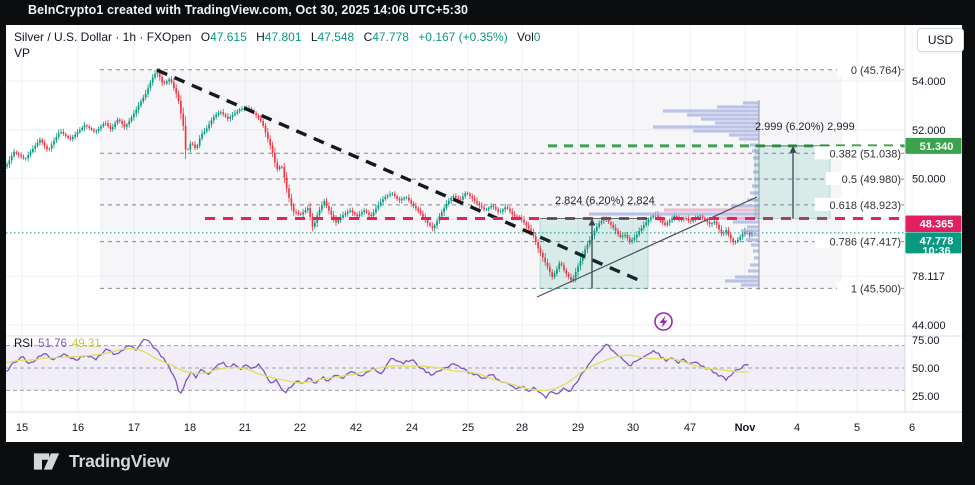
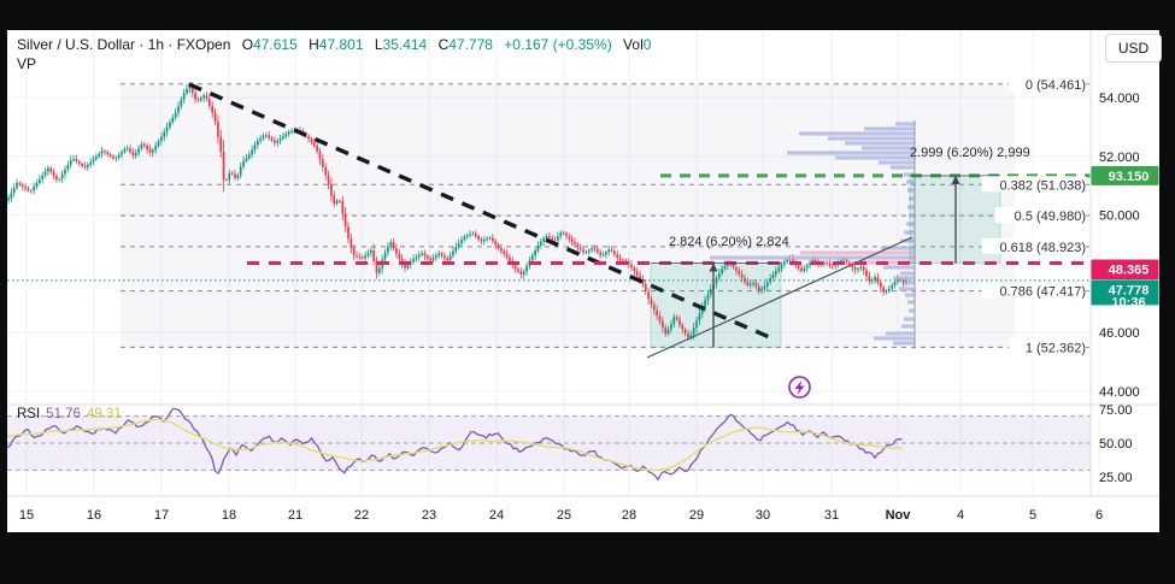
- BeInCrypto1 created with TradingView.com, Oct 30, 2025 14:06 UTC+5:30
  2.824 (6.20%) 2,824
  2.999 (6.20%) 2,999
- 0 (45.764)
+ 0 (54.461)
  0.382 (51.038)
  0.5 (49.980)
  0.618 (48.923)
  0.786 (47.417)
- 1 (45.500)
+ 1 (52.362)
  54.000
  52.000
  50.000
- 78.117
+ 46.000
  44.000
  75.00
  50.00
  25.00
  15
  16
  17
  18
  21
  22
- 42
+ 23
  24
  25
  28
  29
  30
- 47
+ 31
  Nov
  4
  5
  6
- 51.340
+ 93.150
  48.365
  47.778
  10:36
- Silver / U.S. Dollar · 1h · FXOpen O47.615 H47.801 L47.548 C47.778 +0.167 (+0.35%) Vol0
+ Silver / U.S. Dollar · 1h · FXOpen O47.615 H47.801 L35.414 C47.778 +0.167 (+0.35%) Vol0
  VP
  USD
  RSI 51.76 49.31
- TradingView
